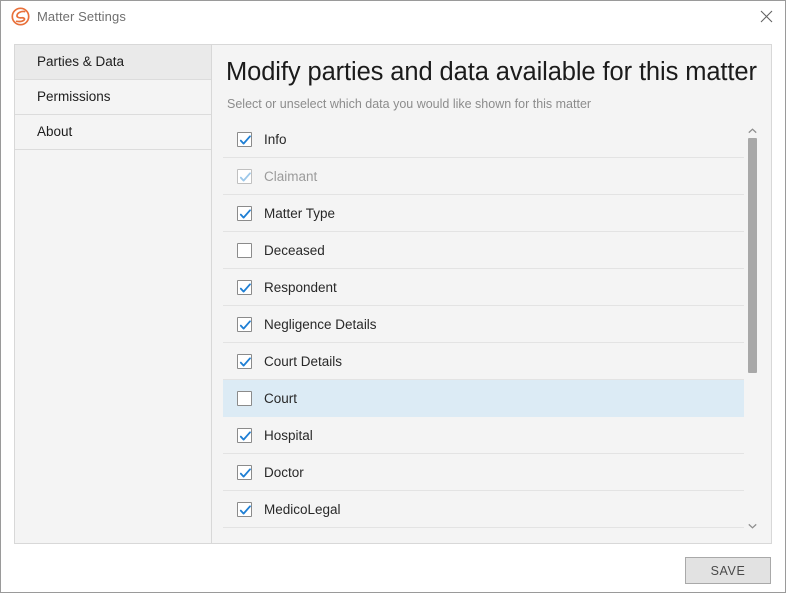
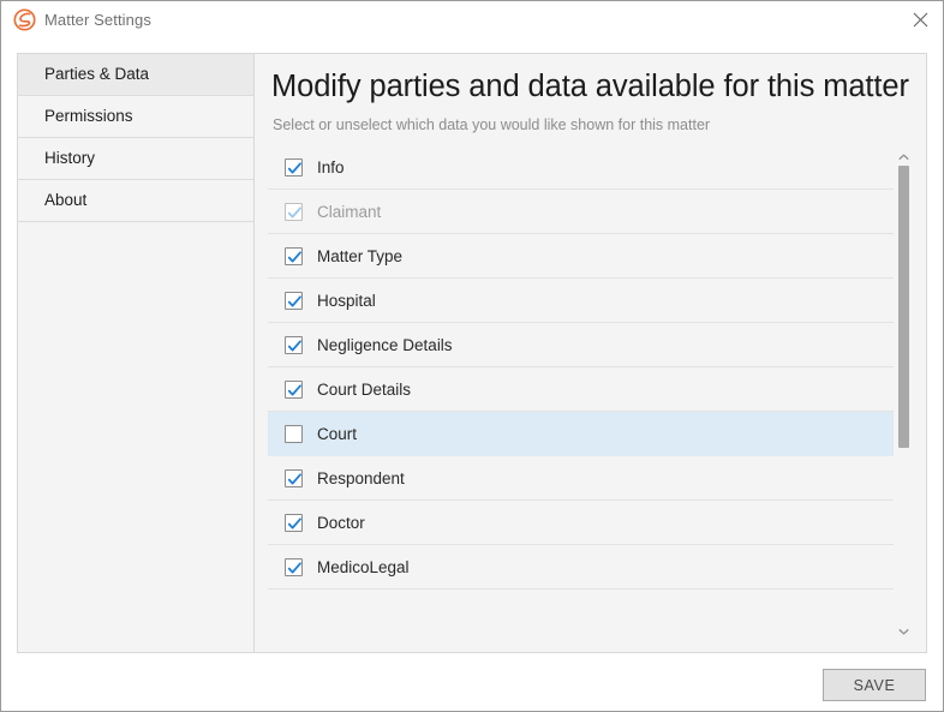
  Matter Settings
  Parties & Data
  Permissions
+ History
  About
  Modify parties and data available for this matter
  Select or unselect which data you would like shown for this matter
  Info
  Claimant
  Matter Type
- Deceased
- Respondent
+ Hospital
  Negligence Details
  Court Details
  Court
- Hospital
+ Respondent
  Doctor
  MedicoLegal
  SAVE
